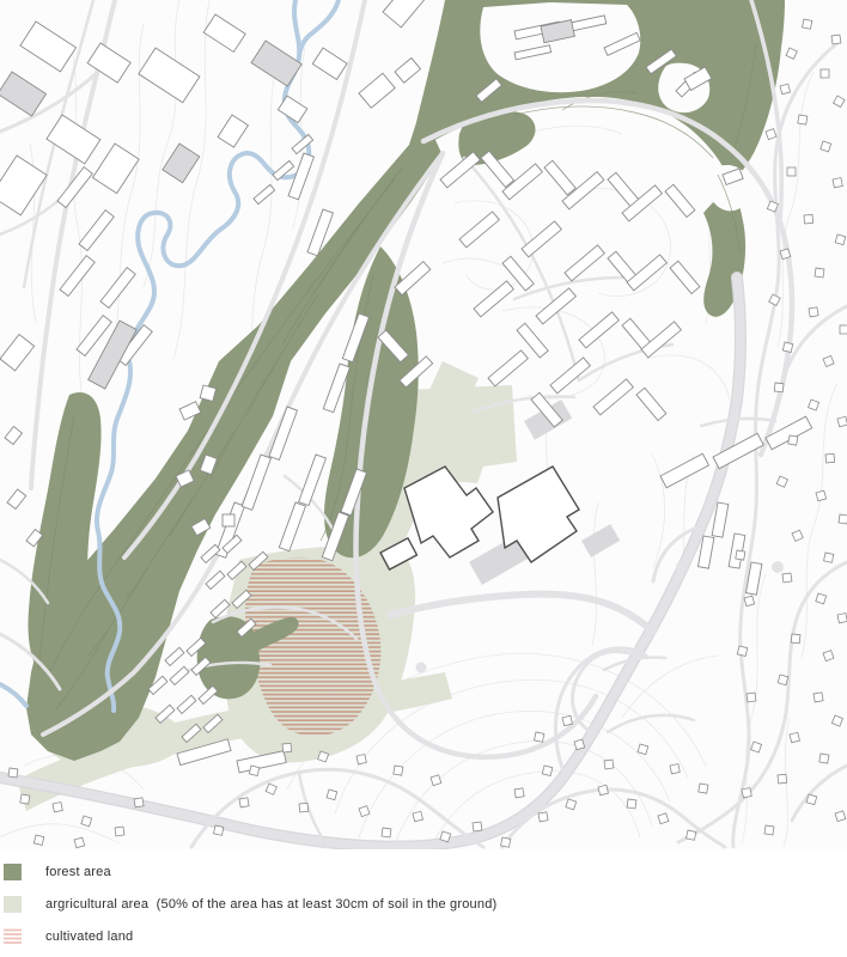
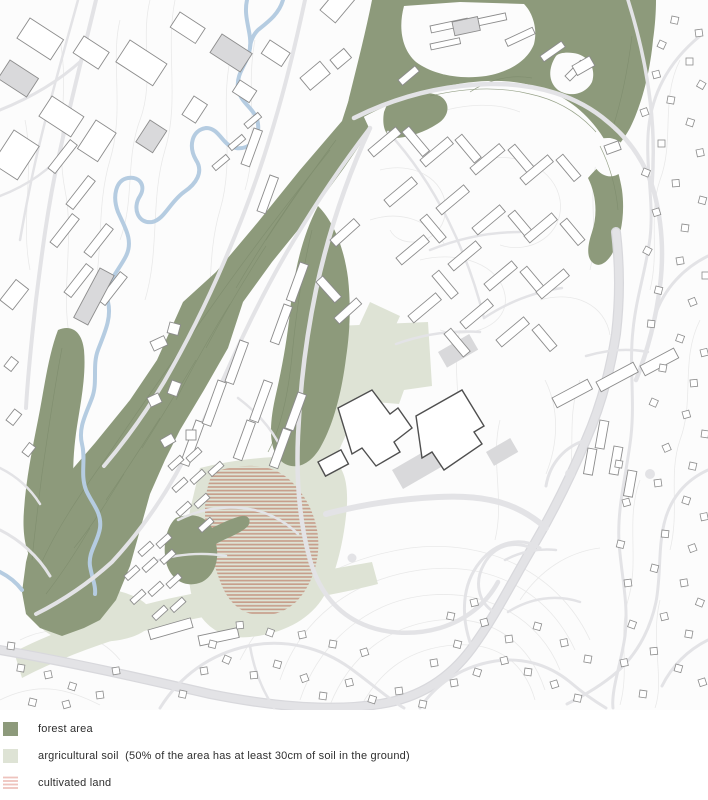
  forest area
- argricultural area (50% of the area has at least 30cm of soil in the ground)
+ argricultural soil (50% of the area has at least 30cm of soil in the ground)
  cultivated land
